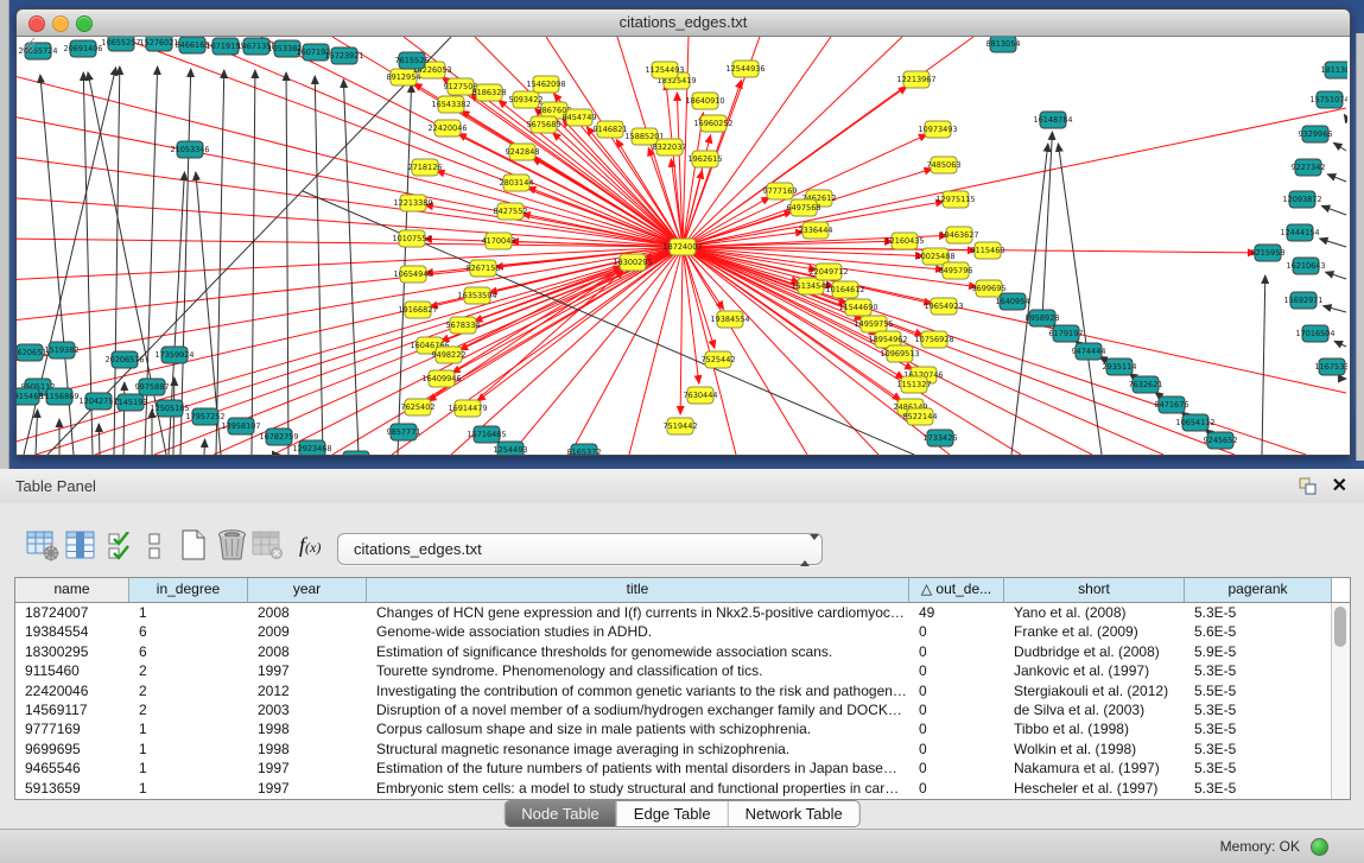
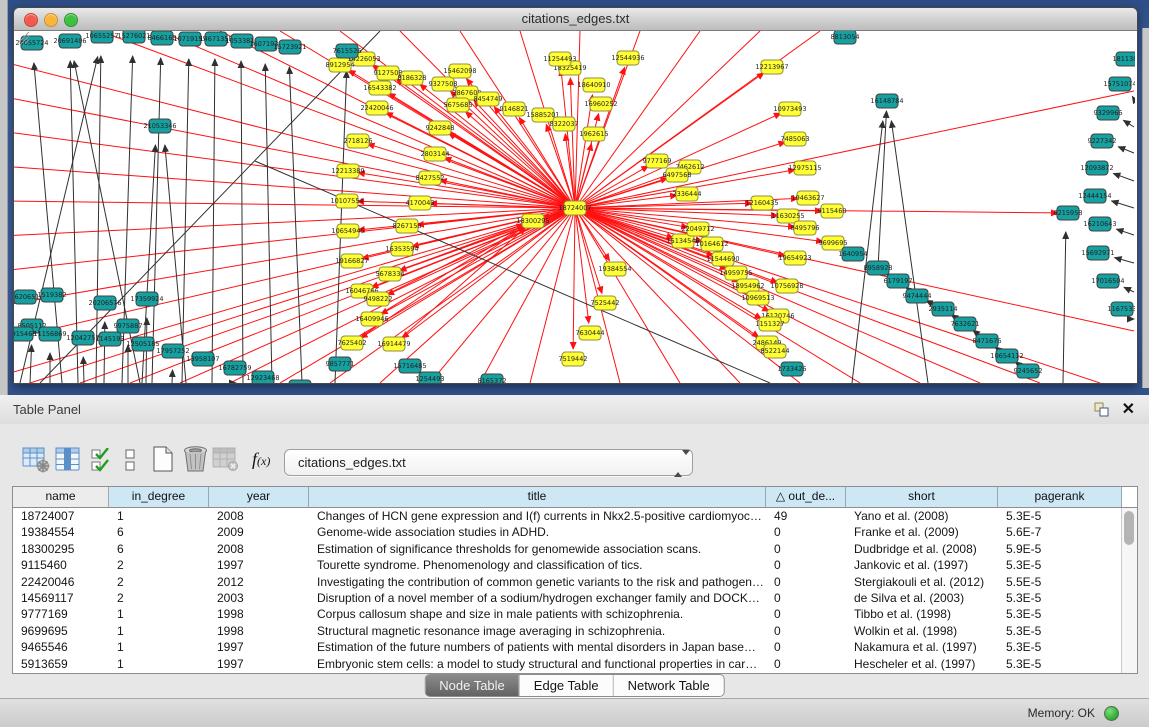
  citations_edges.txt
  18724007
  18300295
  19384554
  22420046
  2718126
  12213389
  10107554
  10654945
  19166827
  16046766
  9498222
  16409946
  7625402
  16914479
  2803144
  8427552
  4170043
  8267150
  16353594
  5678334
  8912954
  14226053
  9127508
  16543382
  8186328
- 5093422
+ 9327508
  15462098
  286760
  5675685
  8454749
  9146821
  15885201
  1962615
  18325419
  18640910
  16960252
  11254493
  12544936
  9777169
  7462612
  6497568
  2336444
  15134546
  22049712
  10164612
  11544690
  14959755
  18954962
  10969513
  12213967
  10973493
  7485063
  12975115
  19463627
  12160435
- 10025488
+ 11630255
  8495796
  9115460
  9699695
  19654923
  10756928
  16120746
  1151327
  2486149
  8522144
  7525442
  7630444
  7519442
  20691406
  10655257
  15276021
  8466160
  10719155
  14671358
  1053381
  1607193
  15723921
  7615526
  8813054
  16148784
  8958928
  6179197
  9474444
  2935114
  7632621
  8471676
  10654112
  9245652
  8215958
  15751074
  9329966
  9227342
  12093872
  12444154
  16210643
  15692971
  17016504
  1167533
  18113
  1640954
  9857771
  15716485
  8505112
  915468
  11156869
  12042757
  20206576
  17359924
  9975887
  1145193
  12505185
  17957252
  13958107
  16782759
  12923468
  620651
  1519382
  1254493
  8165372
  1733426
  Table Panel
  ✕
  f(x)
  citations_edges.txt
  name
  in_degree
  year
  title
  △ out_de...
  short
  pagerank
  18724007
  1
  2008
  Changes of HCN gene expression and I(f) currents in Nkx2.5-positive cardiomyoc…
  49
  Yano et al. (2008)
  5.3E-5
  19384554
  6
  2009
  Genome-wide association studies in ADHD.
  0
  Franke et al. (2009)
- 5.6E-5
+ 5.6E-7
  18300295
  6
  2008
  Estimation of significance thresholds for genomewide association scans.
  0
  Dudbridge et al. (2008)
  5.9E-5
  9115460
  2
  1997
  Tourette syndrome. Phenomenology and classification of tics.
  0
  Jankovic et al. (1997)
  5.3E-5
  22420046
  2
  2012
  Investigating the contribution of common genetic variants to the risk and pathogen…
  0
  Stergiakouli et al. (2012)
  5.5E-5
  14569117
  2
  2003
  Disruption of a novel member of a sodium/hydrogen exchanger family and DOCK…
  0
  de Silva et al. (2003)
  5.3E-5
  9777169
  1
  1998
  Corpus callosum shape and size in male patients with schizophrenia.
  0
  Tibbo et al. (1998)
  5.3E-5
  9699695
  1
  1998
  Structural magnetic resonance image averaging in schizophrenia.
  0
  Wolkin et al. (1998)
  5.3E-5
  9465546
  1
  1997
  Estimation of the future numbers of patients with mental disorders in Japan base…
  0
  Nakamura et al. (1997)
  5.3E-5
  5913659
  1
  1997
  Embryonic stem cells: a model to study structural and functional properties in car…
  0
  Hescheler et al. (1997)
  5.3E-5
  Node Table
  Edge Table
  Network Table
  Memory: OK
